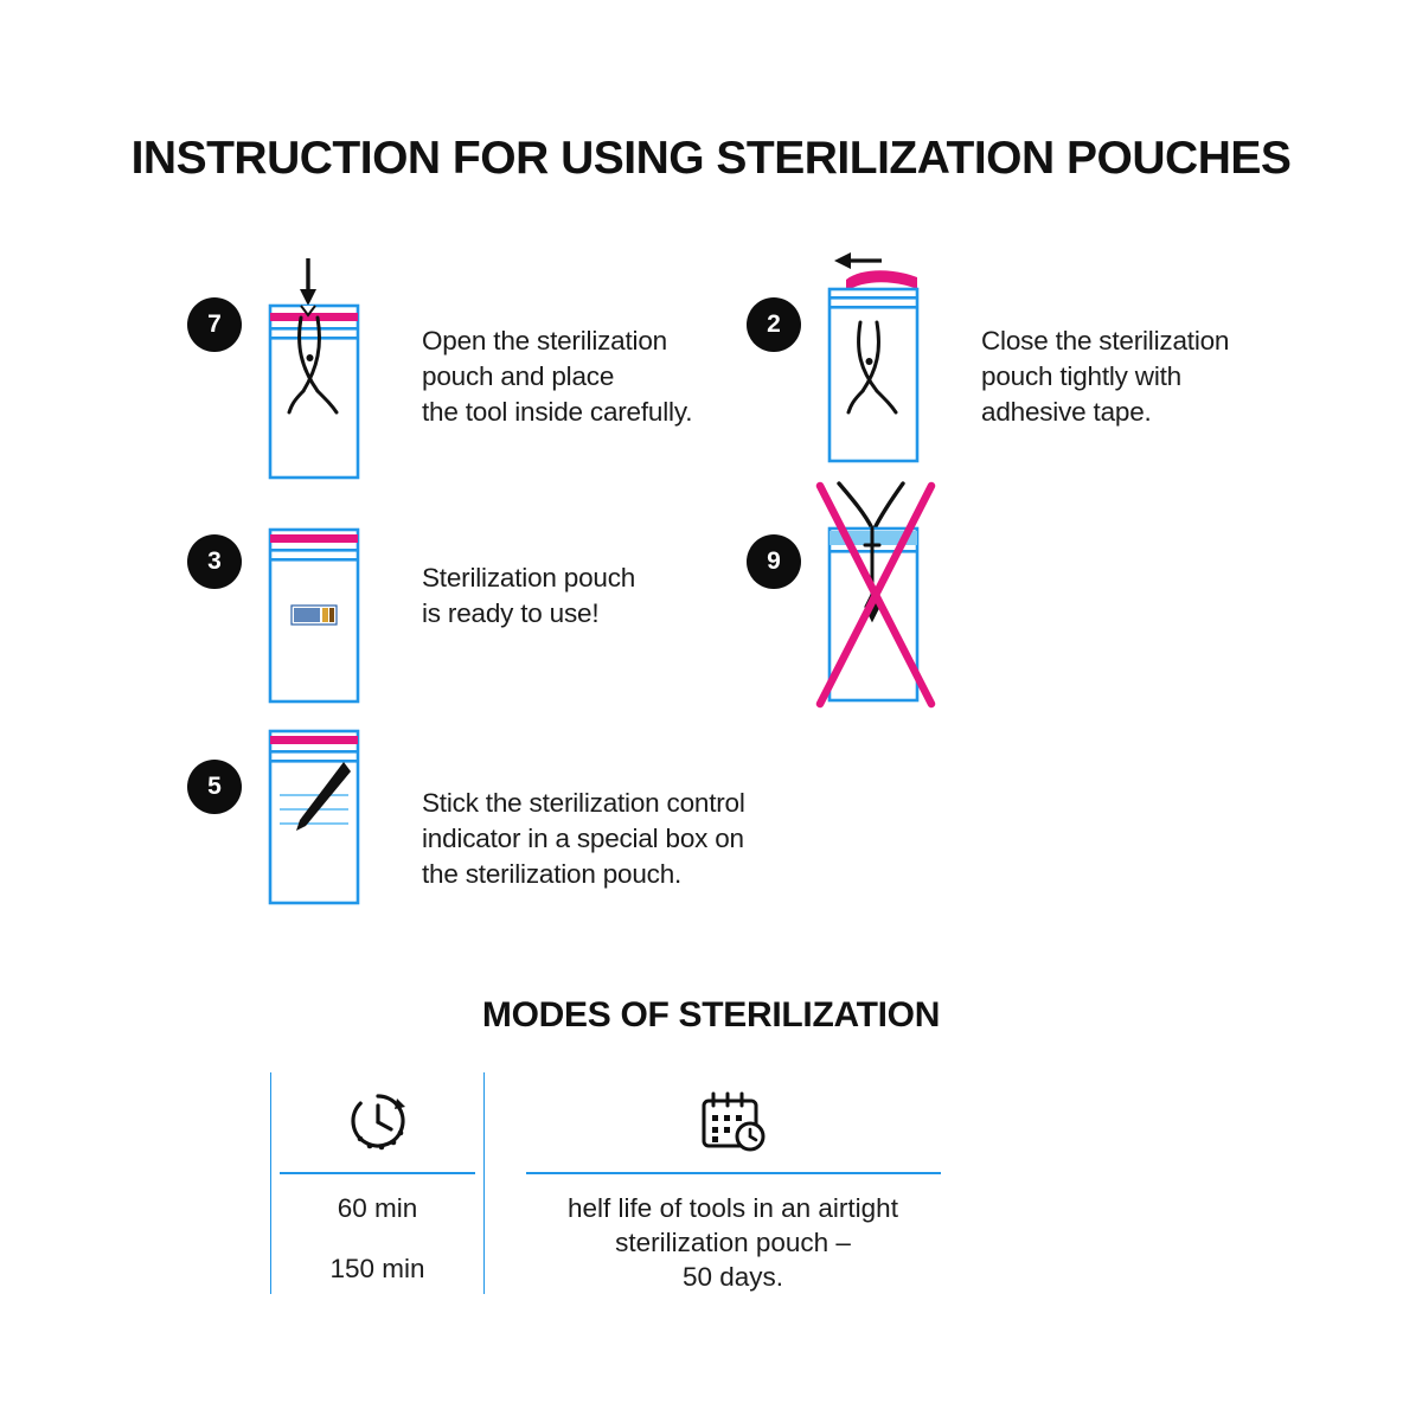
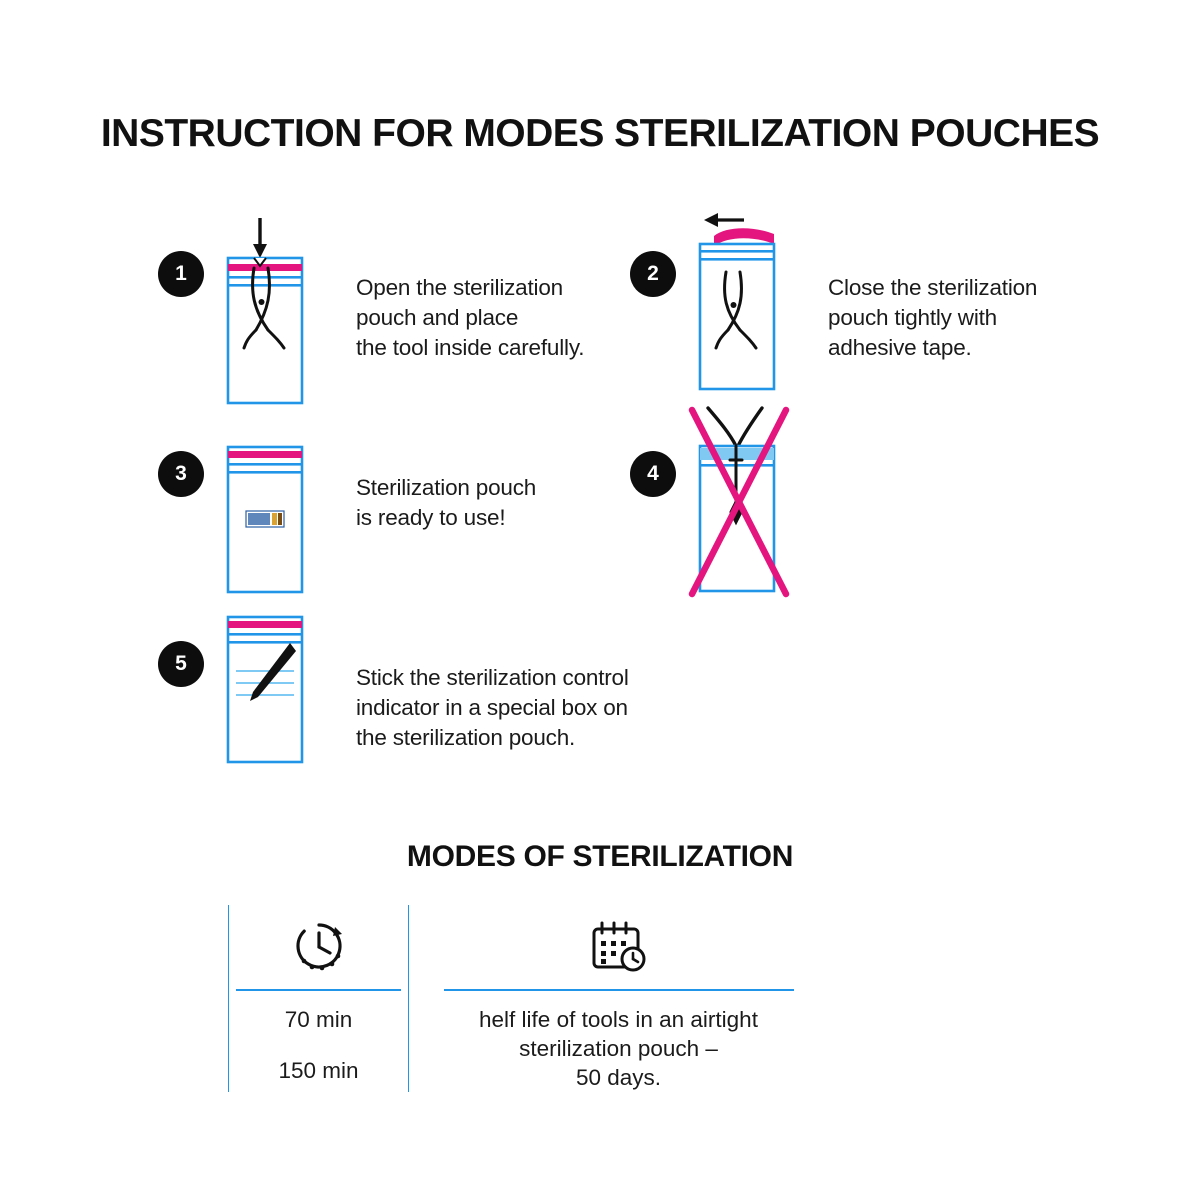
- INSTRUCTION FOR USING STERILIZATION POUCHES
+ INSTRUCTION FOR MODES STERILIZATION POUCHES
- 7
+ 1
  Open the sterilization
  pouch and place
  the tool inside carefully.
  2
  Close the sterilization
  pouch tightly with
  adhesive tape.
  3
  Sterilization pouch
  is ready to use!
- 9
+ 4
  5
  Stick the sterilization control
  indicator in a special box on
  the sterilization pouch.
  MODES OF STERILIZATION
- 60 min
+ 70 min
  150 min
  helf life of tools in an airtight
  sterilization pouch –
  50 days.
